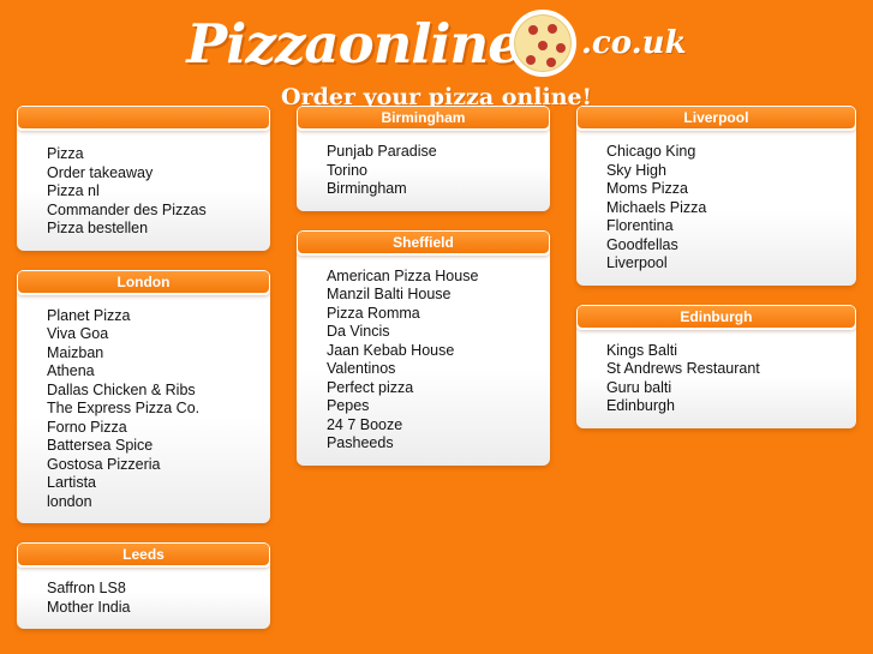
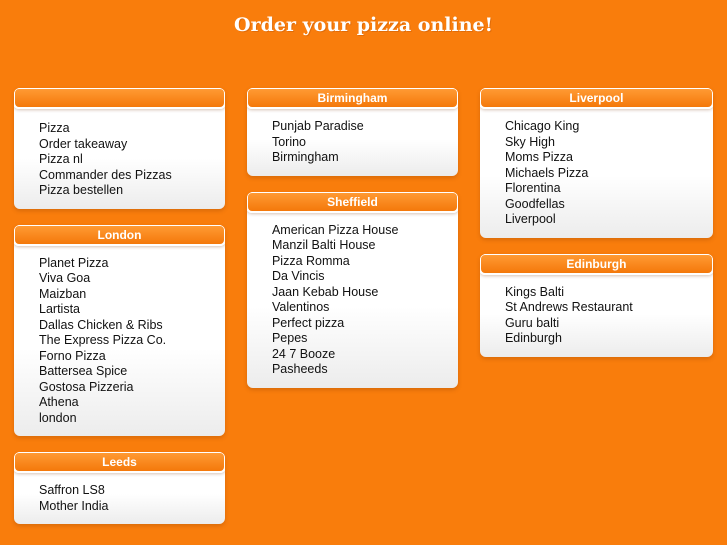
- Pizzaonline
- .co.uk
  Order your pizza online!
  Pizza
  Order takeaway
  Pizza nl
  Commander des Pizzas
  Pizza bestellen
  London
  Planet Pizza
  Viva Goa
  Maizban
- Athena
+ Lartista
  Dallas Chicken & Ribs
  The Express Pizza Co.
  Forno Pizza
  Battersea Spice
  Gostosa Pizzeria
- Lartista
+ Athena
  london
  Leeds
  Saffron LS8
  Mother India
  Birmingham
  Punjab Paradise
  Torino
  Birmingham
  Sheffield
  American Pizza House
  Manzil Balti House
  Pizza Romma
  Da Vincis
  Jaan Kebab House
  Valentinos
  Perfect pizza
  Pepes
  24 7 Booze
  Pasheeds
  Liverpool
  Chicago King
  Sky High
  Moms Pizza
  Michaels Pizza
  Florentina
  Goodfellas
  Liverpool
  Edinburgh
  Kings Balti
  St Andrews Restaurant
  Guru balti
  Edinburgh
